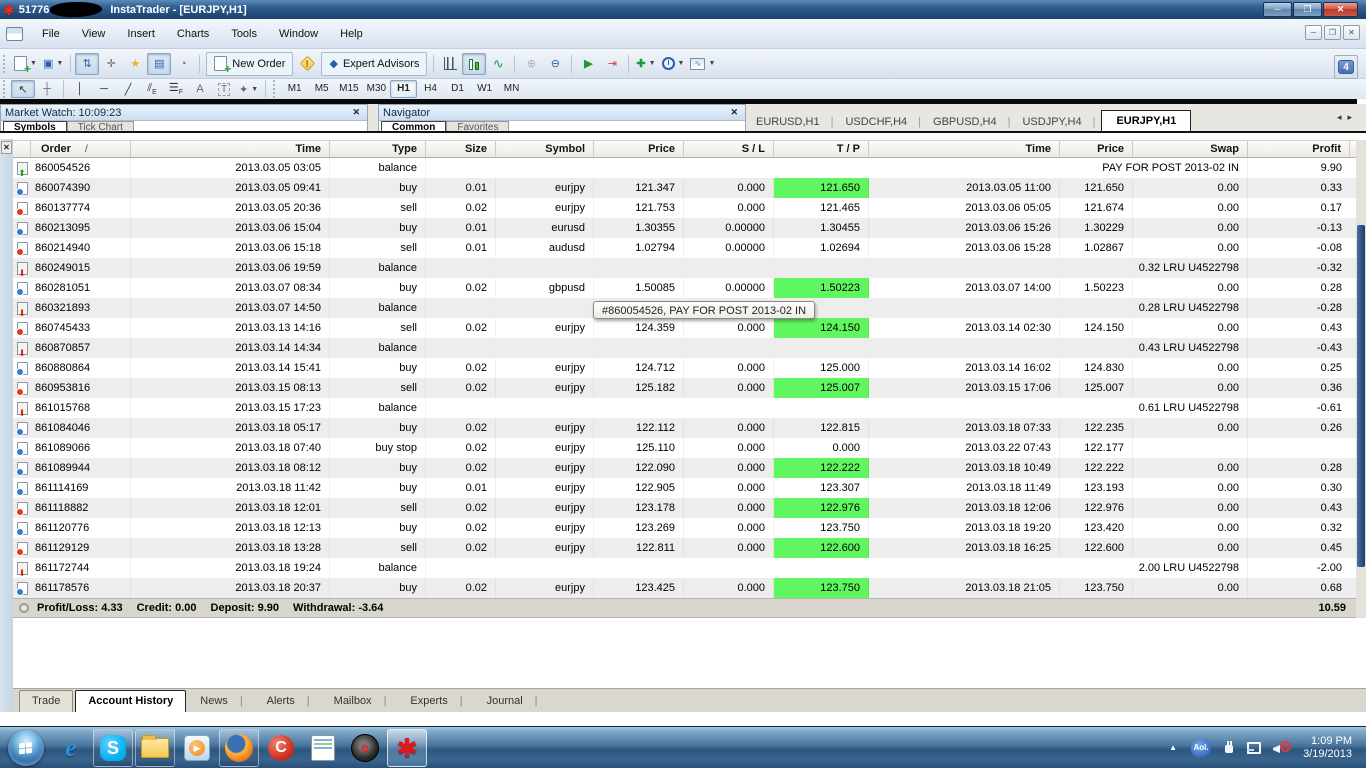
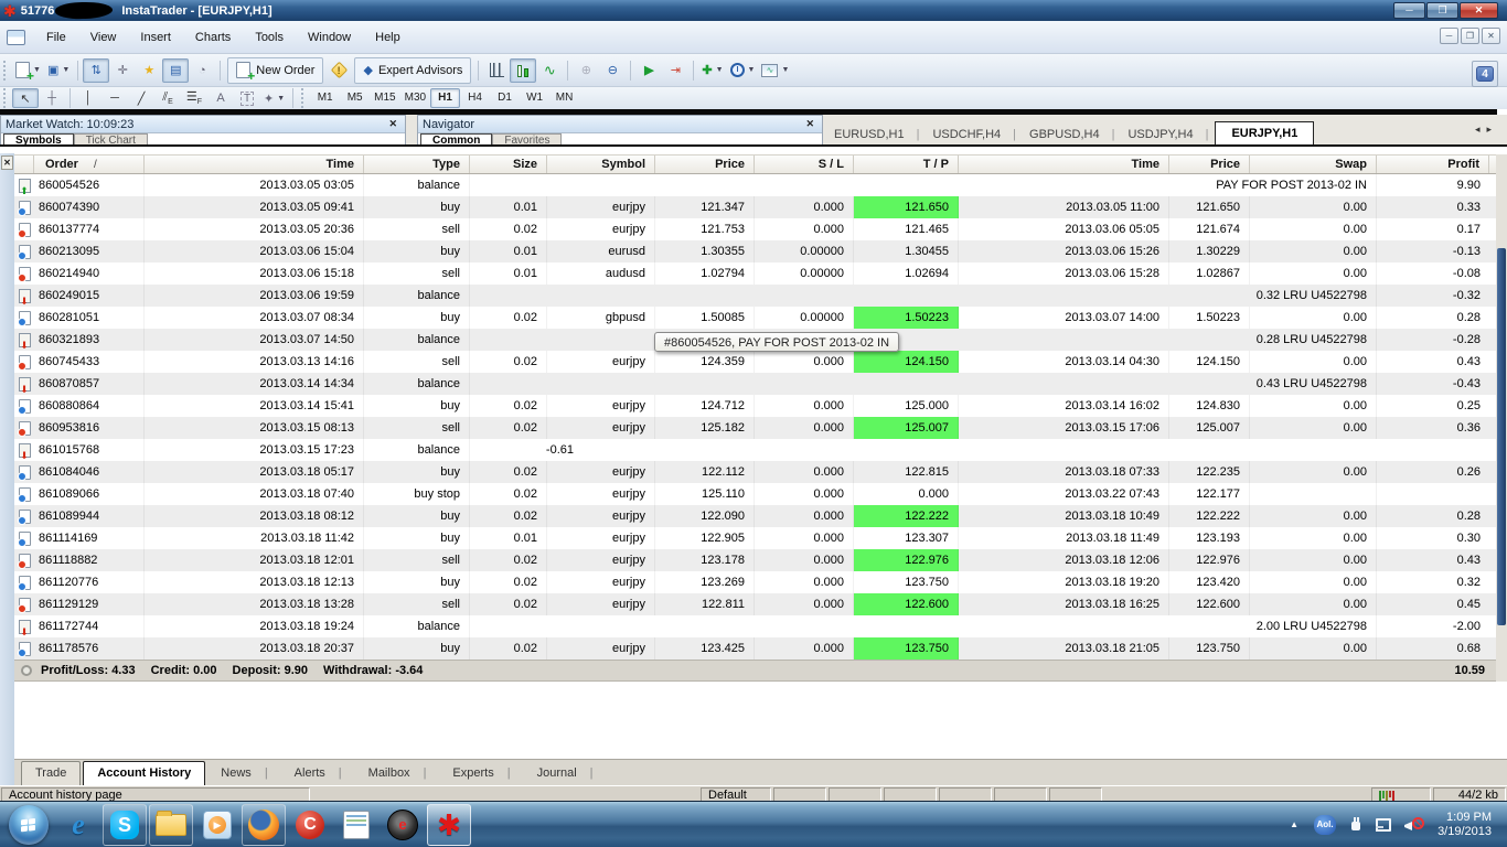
  ✱
  51776
  InstaTrader - [EURJPY,H1]
  ─
  ❐
  ✕
  File
  View
  Insert
  Charts
  Tools
  Window
  Help
  ─
  ❐
  ✕
  +
  ▣
  ⇅
  ✛
  ★
  ▤
  ◔
  +
  New Order
  ◆
  Expert Advisors
  ∿
  ⊕
  ⊖
  ▶
  ⇥
  ✚
  ∿
  4
  ↖
  ┼
  │
  ─
  ╱
  A
  T
  ✦
  M1
  M5
  M15
  M30
  H1
  H4
  D1
  W1
  MN
  Market Watch: 10:09:23
  ✕
  Symbols
  Tick Chart
  Navigator
  ✕
  Common
  Favorites
  EURUSD,H1
  USDCHF,H4
  GBPUSD,H4
  USDJPY,H4
  EURJPY,H1
  ◂▸
  ✕
  Order /
  Time
  Type
  Size
  Symbol
  Price
  S / L
  T / P
  Time
  Price
  Swap
  Profit
  860054526
  2013.03.05 03:05
  balance
  PAY FOR POST 2013-02 IN
  9.90
  860074390
  2013.03.05 09:41
  buy
  0.01
  eurjpy
  121.347
  0.000
  121.650
  2013.03.05 11:00
  121.650
  0.00
  0.33
  860137774
  2013.03.05 20:36
  sell
  0.02
  eurjpy
  121.753
  0.000
  121.465
  2013.03.06 05:05
  121.674
  0.00
  0.17
  860213095
  2013.03.06 15:04
  buy
  0.01
  eurusd
  1.30355
  0.00000
  1.30455
  2013.03.06 15:26
  1.30229
  0.00
  -0.13
  860214940
  2013.03.06 15:18
  sell
  0.01
  audusd
  1.02794
  0.00000
  1.02694
  2013.03.06 15:28
  1.02867
  0.00
  -0.08
  860249015
  2013.03.06 19:59
  balance
  0.32 LRU U4522798
  -0.32
  860281051
  2013.03.07 08:34
  buy
  0.02
  gbpusd
  1.50085
  0.00000
  1.50223
  2013.03.07 14:00
  1.50223
  0.00
  0.28
  860321893
  2013.03.07 14:50
  balance
  0.28 LRU U4522798
  -0.28
  860745433
  2013.03.13 14:16
  sell
  0.02
  eurjpy
  124.359
  0.000
  124.150
- 2013.03.14 02:30
+ 2013.03.14 04:30
  124.150
  0.00
  0.43
  860870857
  2013.03.14 14:34
  balance
  0.43 LRU U4522798
  -0.43
  860880864
  2013.03.14 15:41
  buy
  0.02
  eurjpy
  124.712
  0.000
  125.000
  2013.03.14 16:02
  124.830
  0.00
  0.25
  860953816
  2013.03.15 08:13
  sell
  0.02
  eurjpy
  125.182
  0.000
  125.007
  2013.03.15 17:06
  125.007
  0.00
  0.36
  861015768
  2013.03.15 17:23
  balance
- 0.61 LRU U4522798
  -0.61
  861084046
  2013.03.18 05:17
  buy
  0.02
  eurjpy
  122.112
  0.000
  122.815
  2013.03.18 07:33
  122.235
  0.00
  0.26
  861089066
  2013.03.18 07:40
  buy stop
  0.02
  eurjpy
  125.110
  0.000
  0.000
  2013.03.22 07:43
  122.177
  861089944
  2013.03.18 08:12
  buy
  0.02
  eurjpy
  122.090
  0.000
  122.222
  2013.03.18 10:49
  122.222
  0.00
  0.28
  861114169
  2013.03.18 11:42
  buy
  0.01
  eurjpy
  122.905
  0.000
  123.307
  2013.03.18 11:49
  123.193
  0.00
  0.30
  861118882
  2013.03.18 12:01
  sell
  0.02
  eurjpy
  123.178
  0.000
  122.976
  2013.03.18 12:06
  122.976
  0.00
  0.43
  861120776
  2013.03.18 12:13
  buy
  0.02
  eurjpy
  123.269
  0.000
  123.750
  2013.03.18 19:20
  123.420
  0.00
  0.32
  861129129
  2013.03.18 13:28
  sell
  0.02
  eurjpy
  122.811
  0.000
  122.600
  2013.03.18 16:25
  122.600
  0.00
  0.45
  861172744
  2013.03.18 19:24
  balance
  2.00 LRU U4522798
  -2.00
  861178576
  2013.03.18 20:37
  buy
  0.02
  eurjpy
  123.425
  0.000
  123.750
  2013.03.18 21:05
  123.750
  0.00
  0.68
  Profit/Loss: 4.33
  Credit: 0.00
  Deposit: 9.90
  Withdrawal: -3.64
  10.59
  Trade
  Account History
  News
  Alerts
  Mailbox
  Experts
  Journal
+ Account history page
+ Default
+ 44/2 kb
  #860054526, PAY FOR POST 2013-02 IN
  e
  S
  ▶
  C
  e
  ✱
  ▲
  Aol.
  1:09 PM
  3/19/2013
